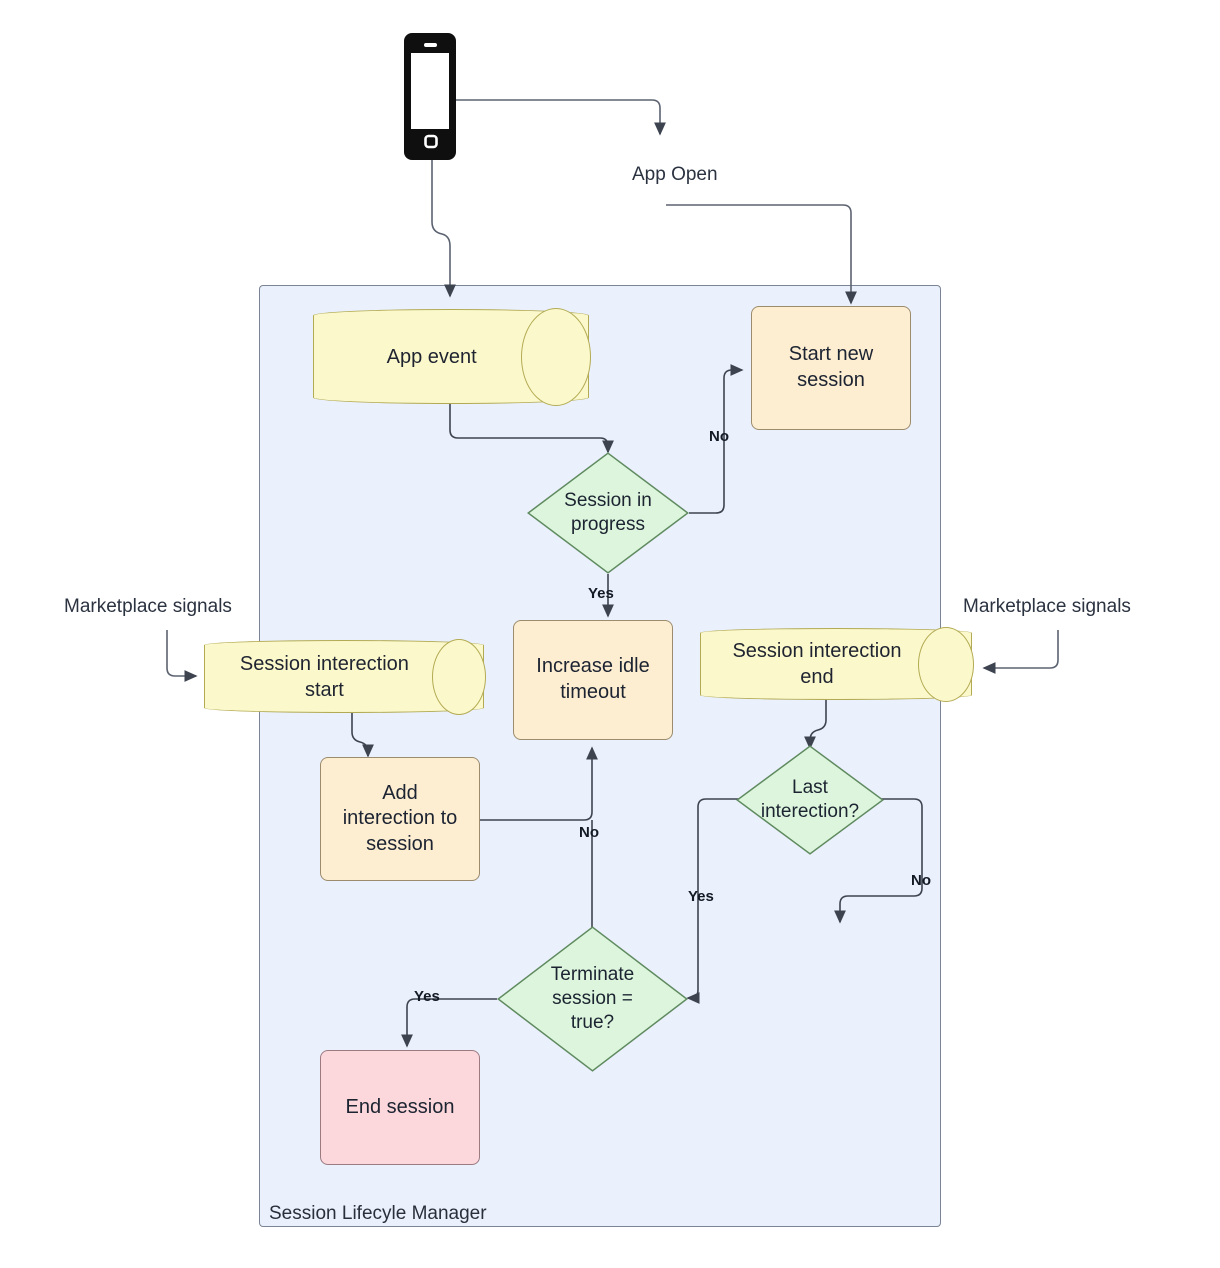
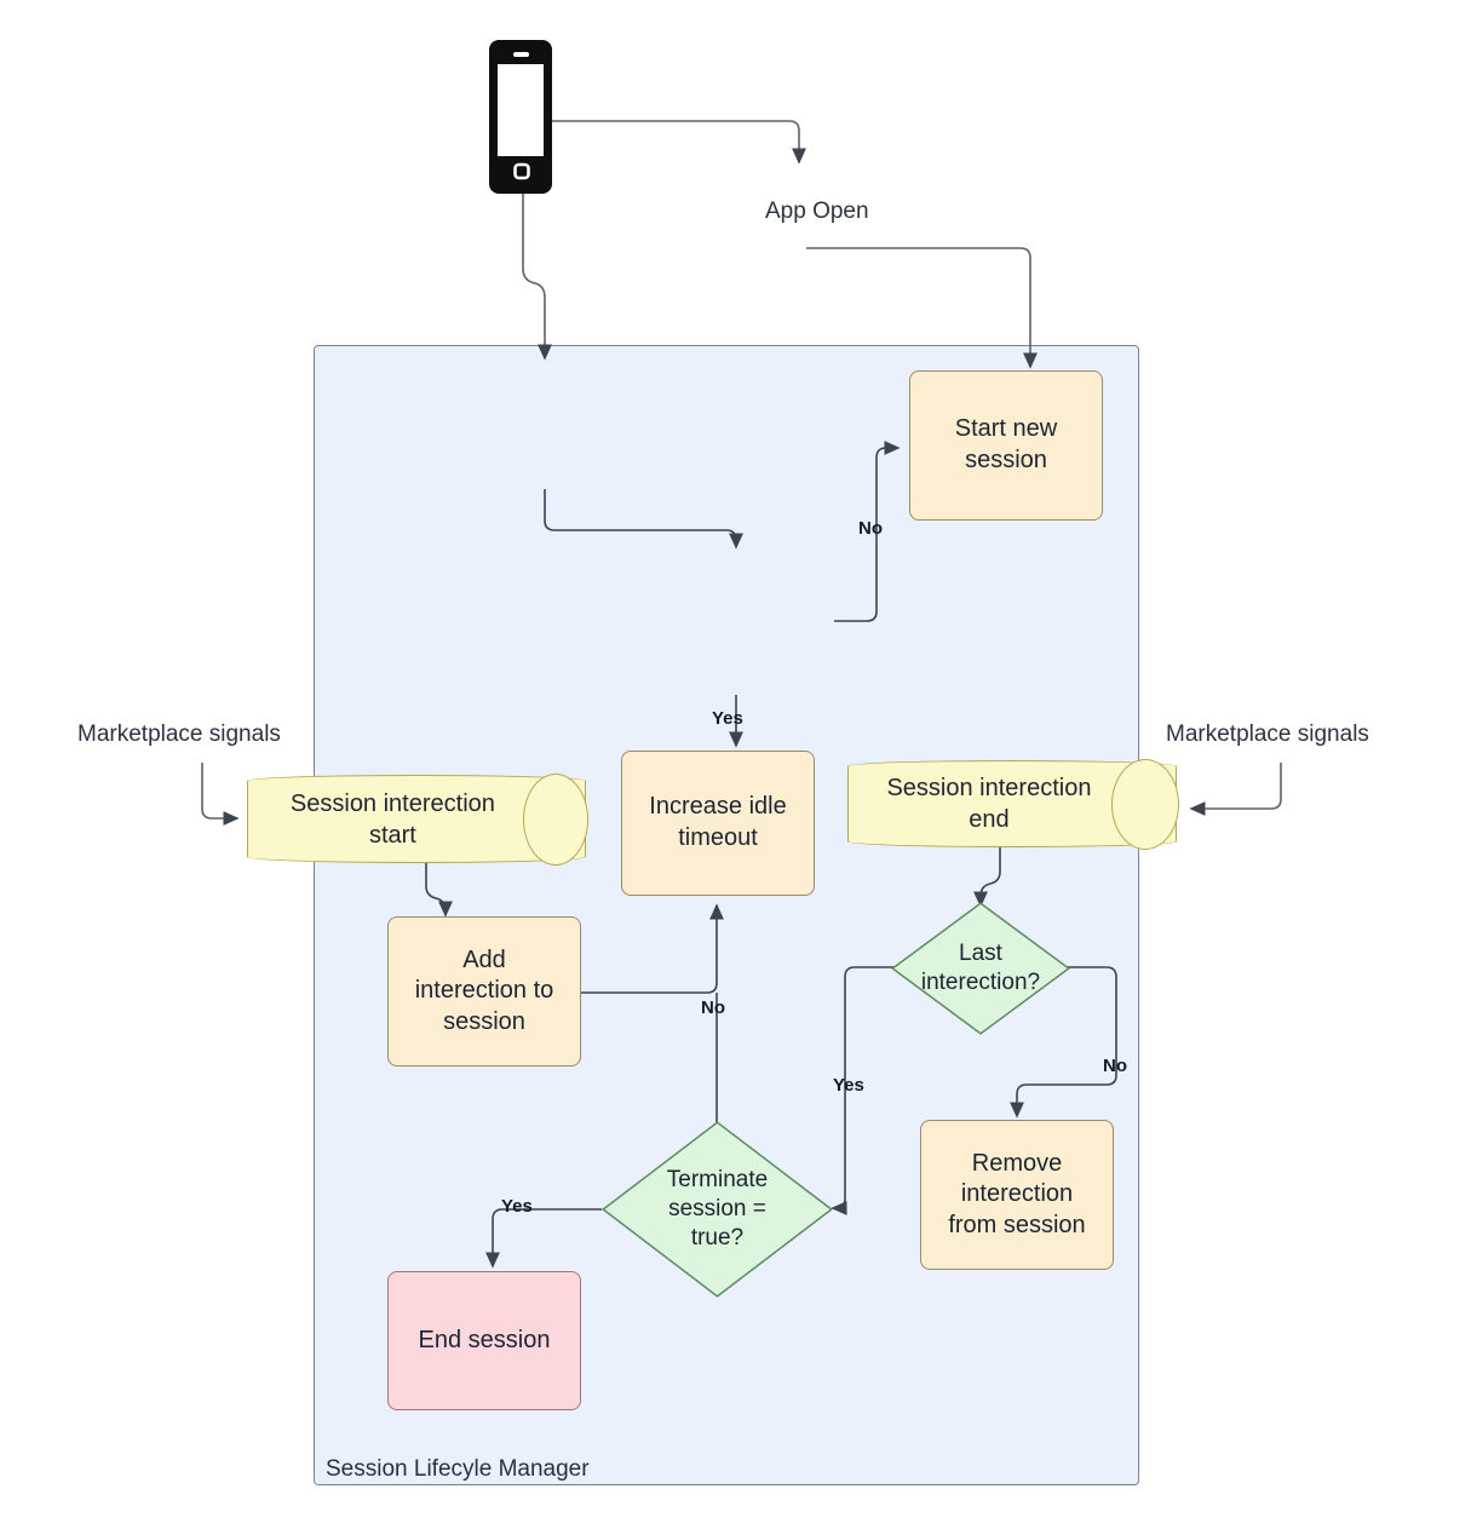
  App Open
  Marketplace signals
  Marketplace signals
- App event
  Start new
  session
- Session in
- progress
  Session interection
  start
  Increase idle
  timeout
  Session interection
  end
  Add
  interection to
  session
  Last
  interection?
  Terminate
  session =
  true?
+ Remove
+ interection
+ from session
  End session
  No
  Yes
  No
  Yes
  Yes
  No
  Session Lifecyle Manager
